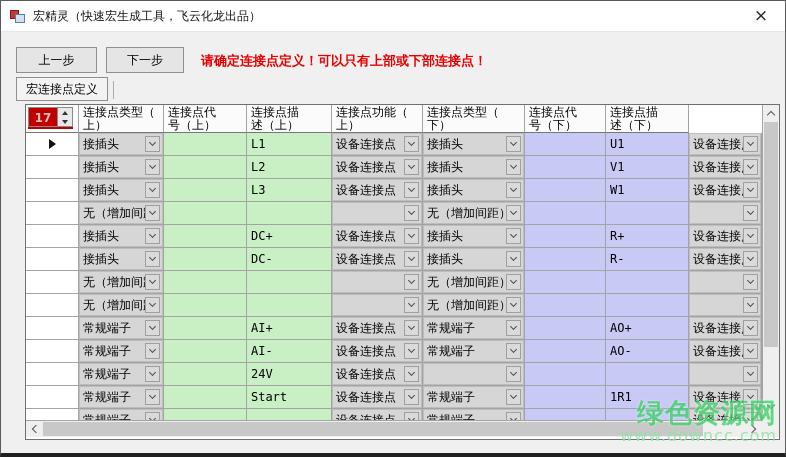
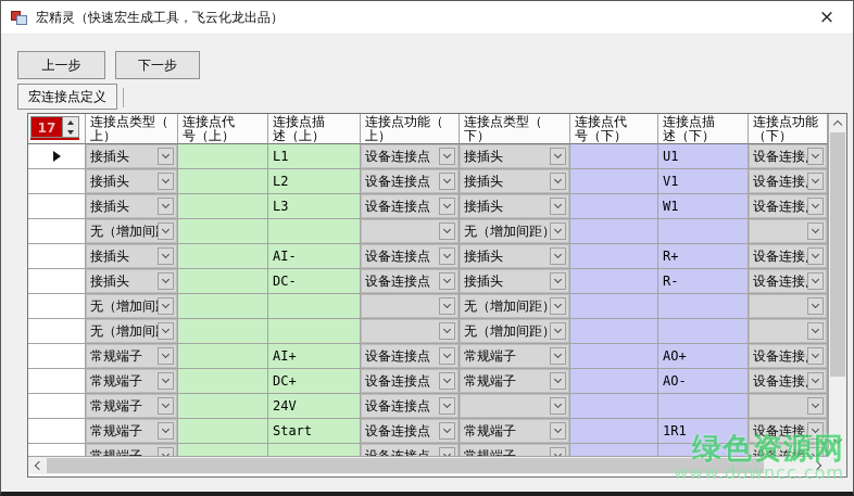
  宏精灵（快速宏生成工具，飞云化龙出品）
  ×
  上一步
  下一步
- 请确定连接点定义！可以只有上部或下部连接点！
  宏连接点定义
  17
  连接点类型（
  上）
  连接点代
  号（上）
  连接点描
  述（上）
  连接点功能（
  上）
  连接点类型（
  下）
  连接点代
  号（下）
  连接点描
  述（下）
+ 连接点功能
+ （下）
  接插头
  L1
  设备连接点
  接插头
  U1
  设备连接
  接插头
  L2
  设备连接点
  接插头
  V1
  设备连接
  接插头
  L3
  设备连接点
  接插头
  W1
  设备连接
  无（增加间）
  无（增加间距）
  接插头
- DC+
+ AI-
  设备连接点
  接插头
  R+
  设备连接
  接插头
  DC-
  设备连接点
  接插头
  R-
  设备连接
  无（增加间）
  无（增加间距）
  无（增加间）
  无（增加间距）
  常规端子
  AI+
  设备连接点
  常规端子
  AO+
  设备连接
  常规端子
- AI-
+ DC+
  设备连接点
  常规端子
  AO-
  设备连接
  常规端子
  24V
  设备连接点
  常规端子
  Start
  设备连接点
  常规端子
  1R1
  设备连接
  绿色资源网
  www.downcc.com
